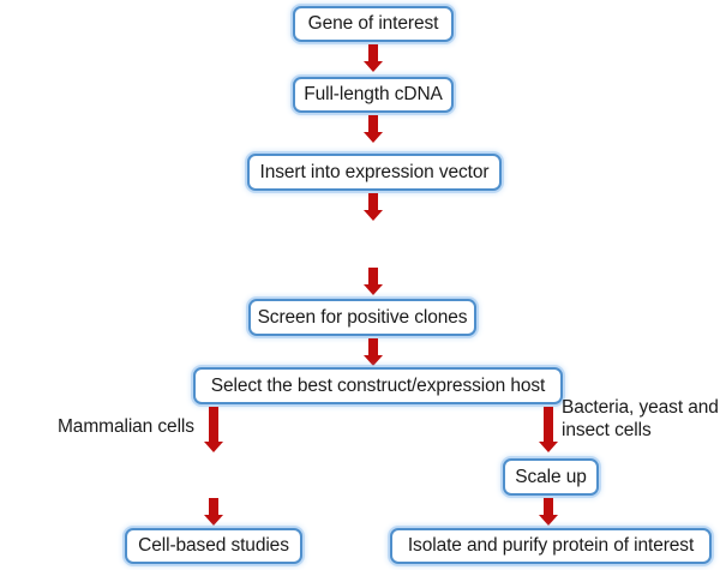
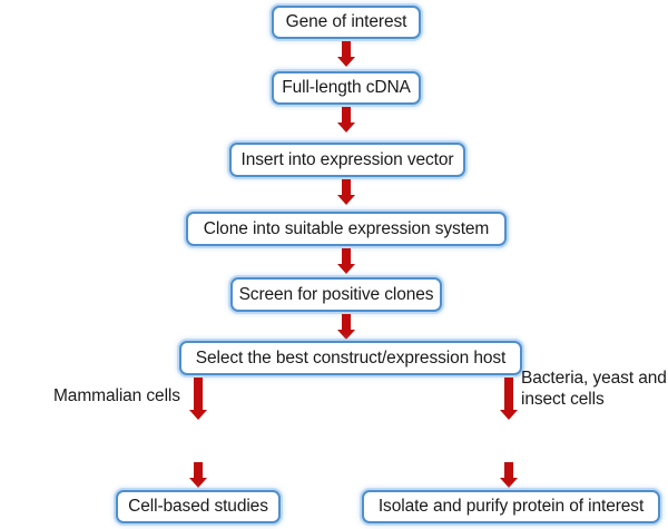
  Gene of interest
  Full-length cDNA
  Insert into expression vector
+ Clone into suitable expression system
  Screen for positive clones
  Select the best construct/expression host
  Mammalian cells
  Bacteria, yeast and
  insect cells
- Scale up
  Cell-based studies
  Isolate and purify protein of interest
